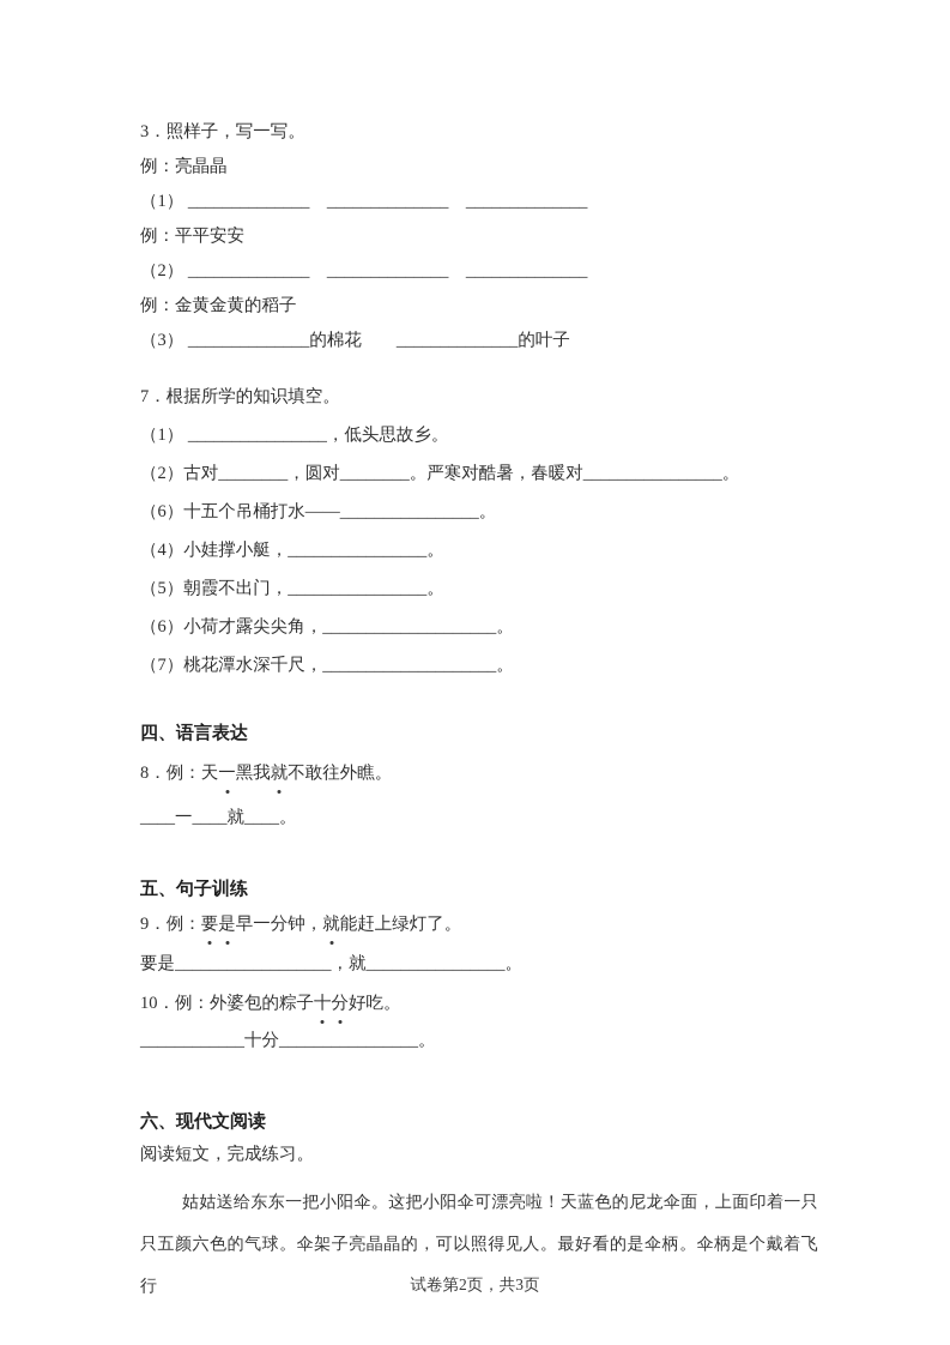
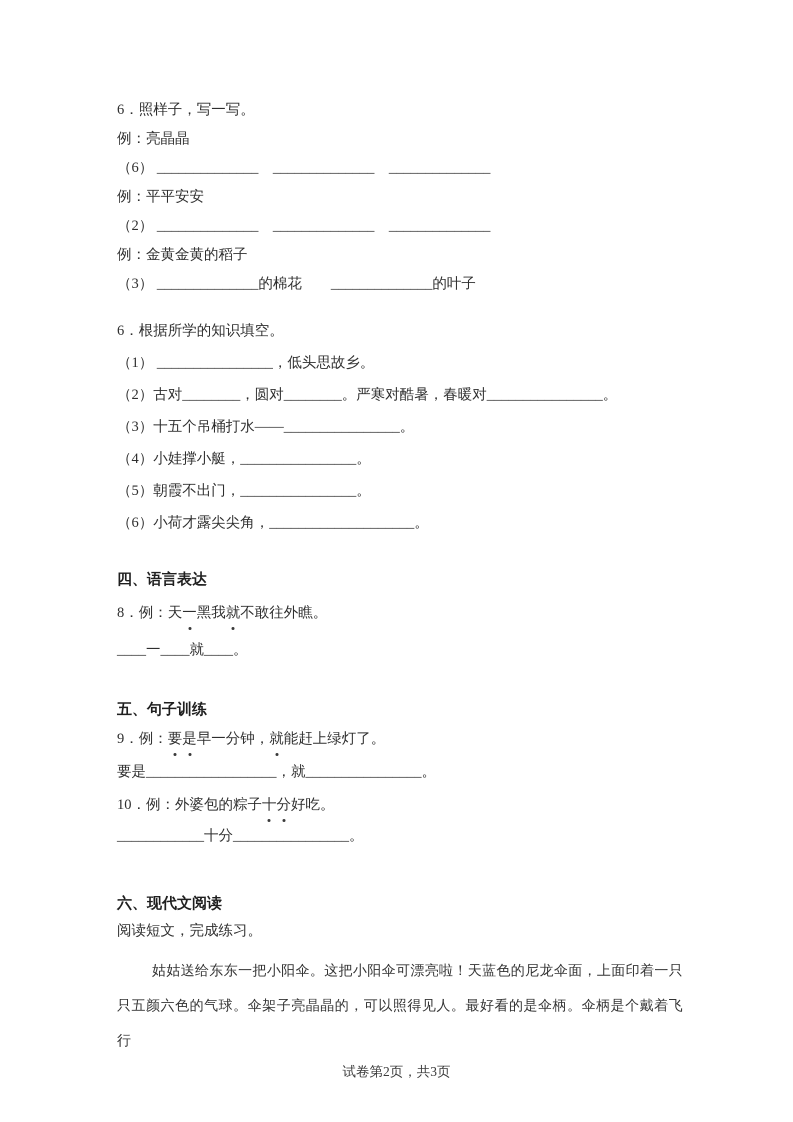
- 3．照样子，写一写。
+ 6．照样子，写一写。
  例：亮晶晶
- （1） ______________ ______________ ______________
+ （6） ______________ ______________ ______________
  例：平平安安
  （2） ______________ ______________ ______________
  例：金黄金黄的稻子
  （3） ______________的棉花 ______________的叶子
- 7．根据所学的知识填空。
+ 6．根据所学的知识填空。
  （1） ________________，低头思故乡。
  （2）古对________，圆对________。严寒对酷暑，春暖对________________。
- （6）十五个吊桶打水——________________。
+ （3）十五个吊桶打水——________________。
  （4）小娃撑小艇，________________。
  （5）朝霞不出门，________________。
  （6）小荷才露尖尖角，____________________。
- （7）桃花潭水深千尺，____________________。
  四、语言表达
  8．例：天一黑我就不敢往外瞧。
  ____一____就____。
  五、句子训练
  9．例：要是早一分钟，就能赶上绿灯了。
  要是__________________，就________________。
  10．例：外婆包的粽子十分好吃。
  ____________十分________________。
  六、现代文阅读
  阅读短文，完成练习。
  姑姑送给东东一把小阳伞。这把小阳伞可漂亮啦！天蓝色的尼龙伞面，上面印着一只只五颜六色的气球。伞架子亮晶晶的，可以照得见人。最好看的是伞柄。伞柄是个戴着飞行
  试卷第2页，共3页
